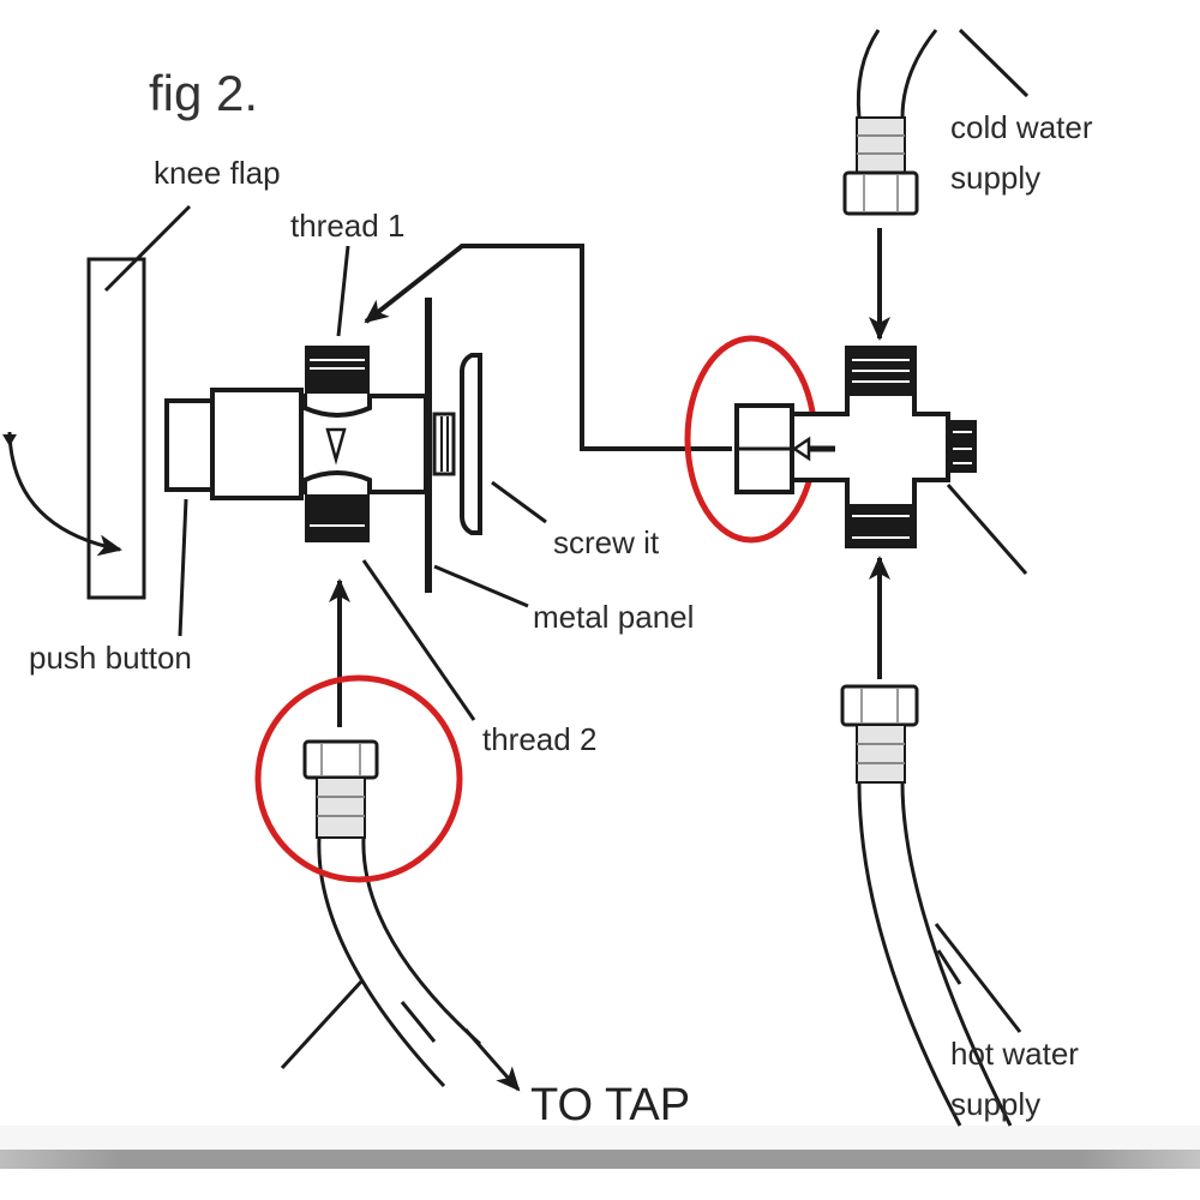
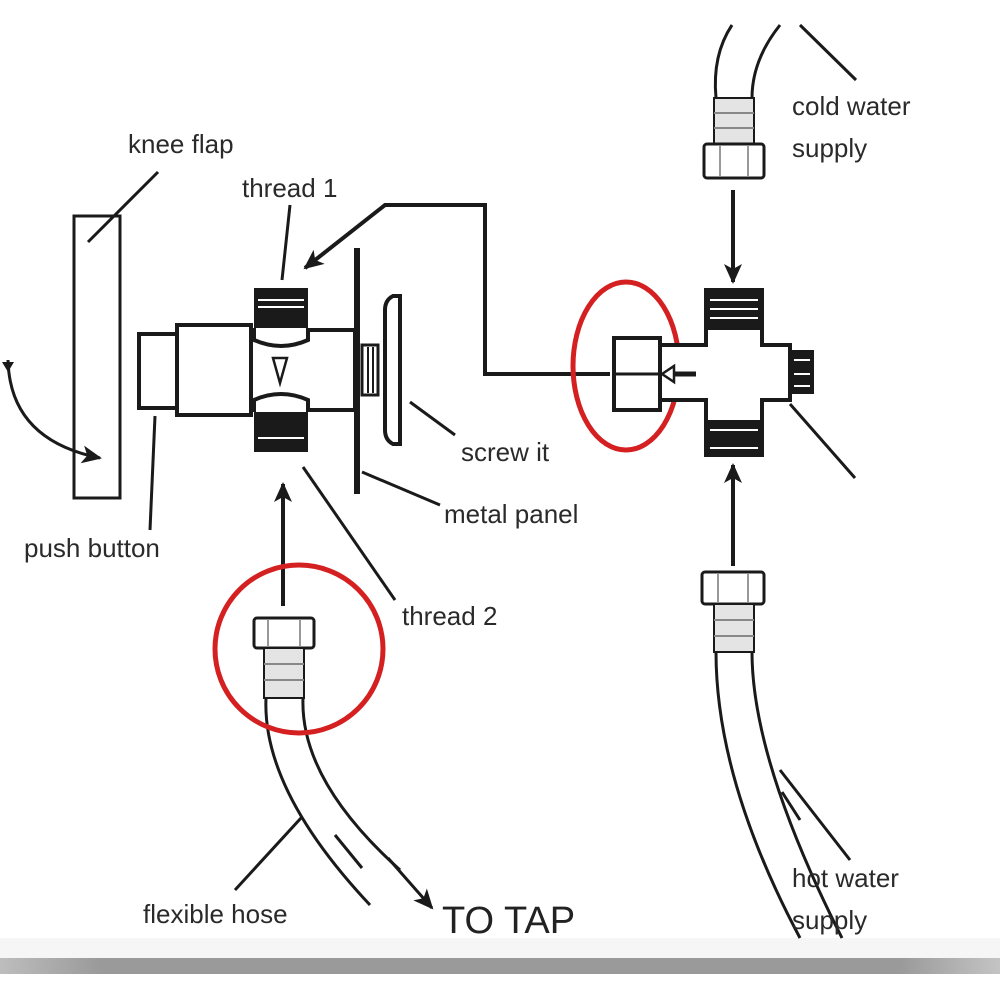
- fig 2.
  knee flap
  thread 1
  push button
  screw it
  metal panel
  thread 2
  cold water
  supply
  hot water
  supply
+ flexible hose
  TO TAP
